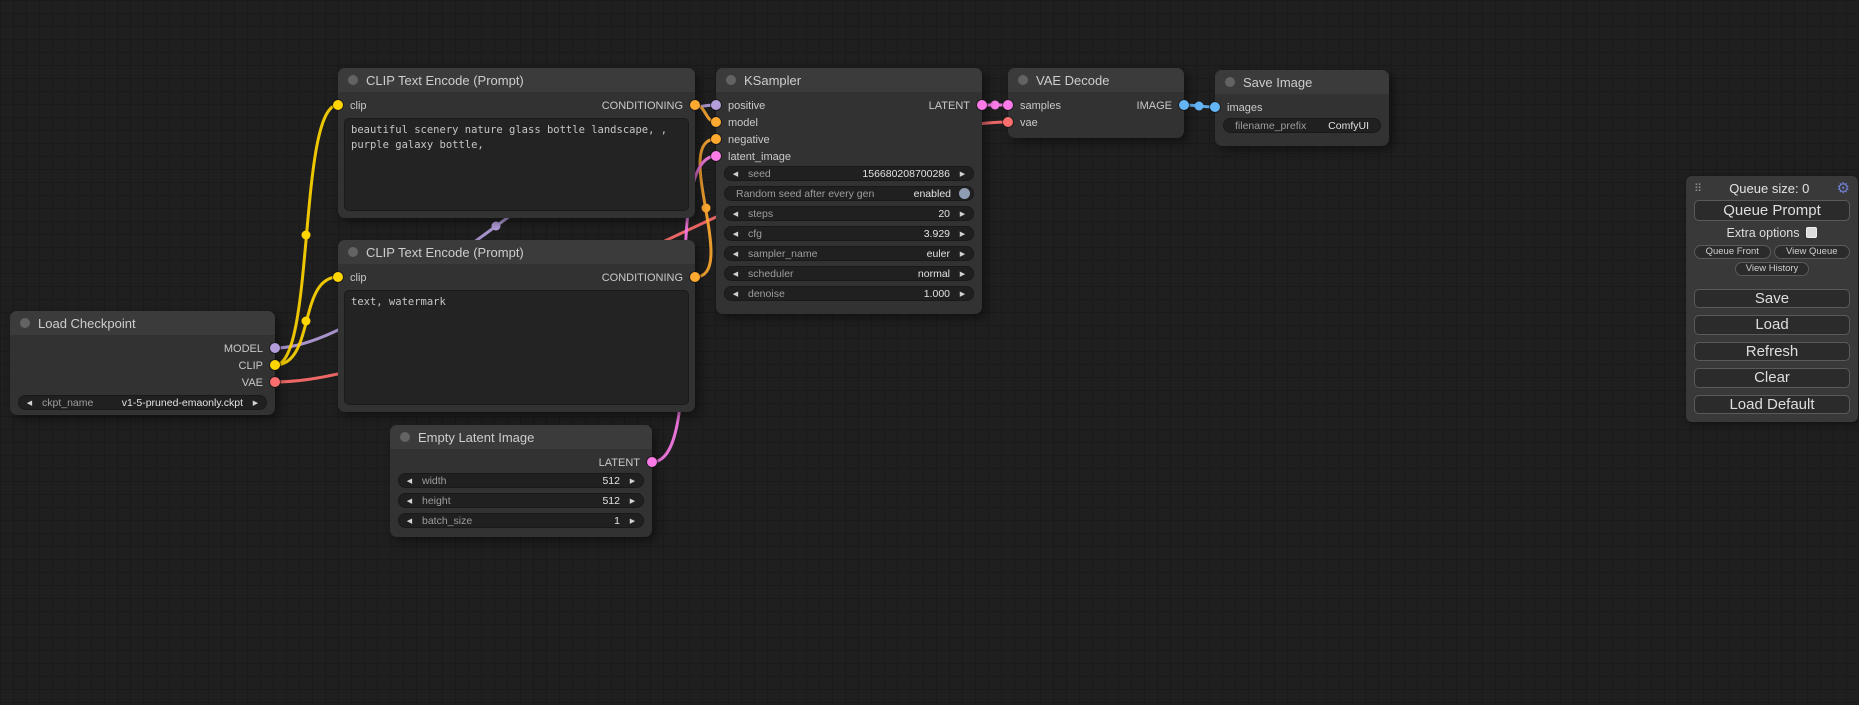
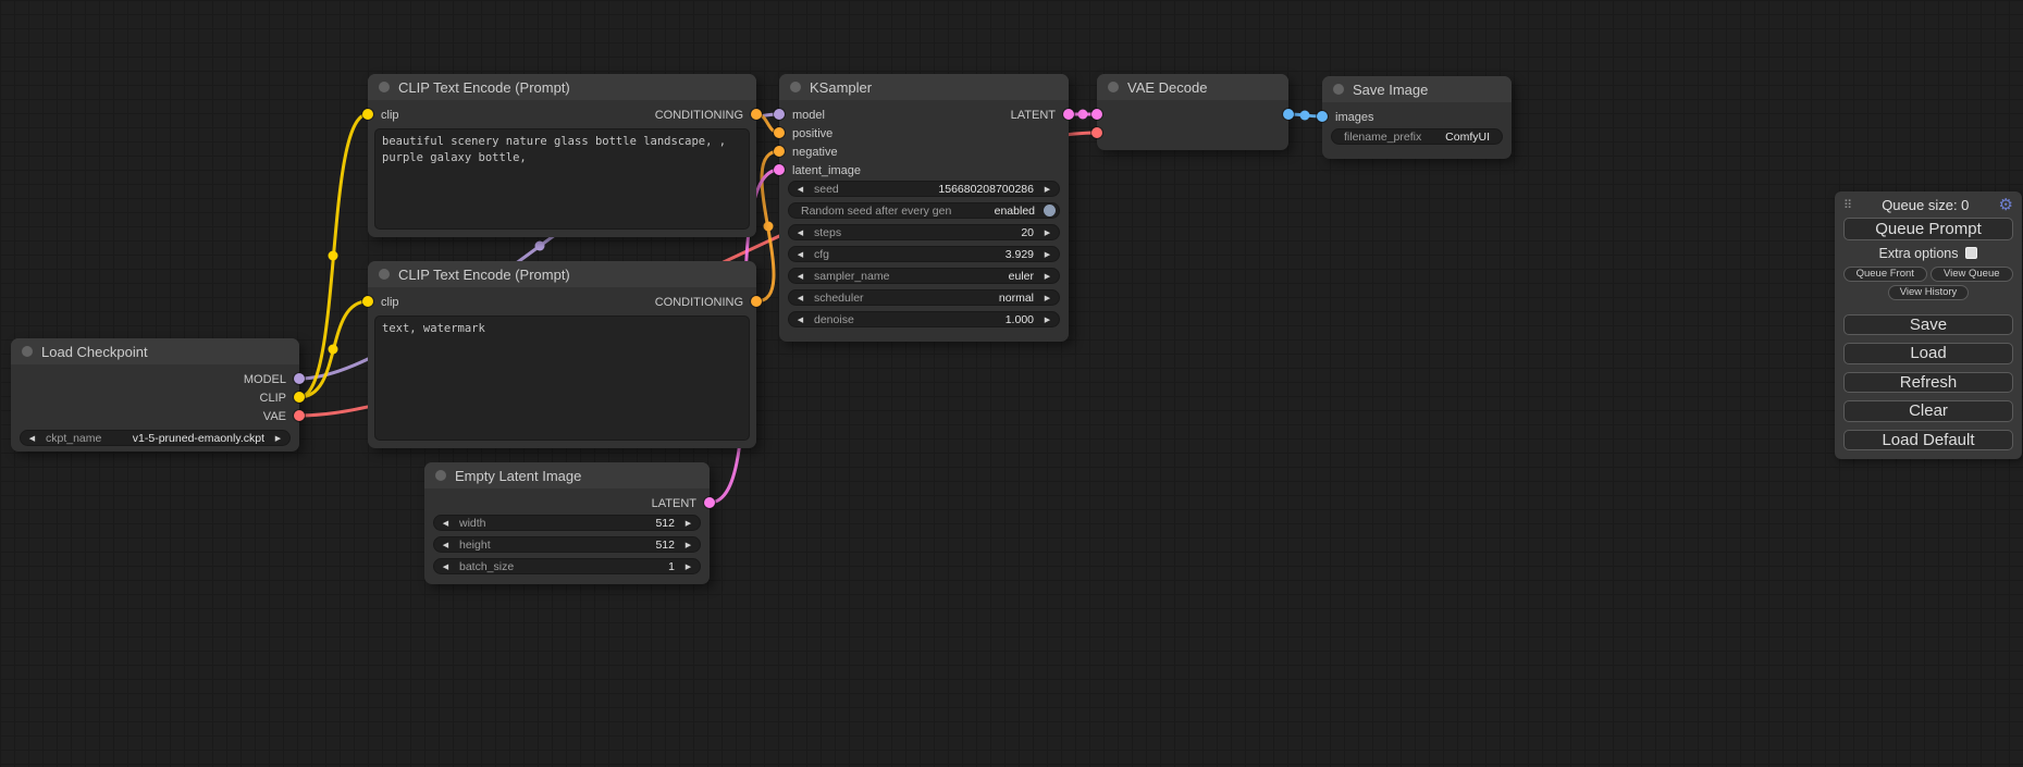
  Load Checkpoint
  MODEL
  CLIP
  VAE
  ckpt_name
  v1-5-pruned-emaonly.ckpt
  CLIP Text Encode (Prompt)
  clip
  CONDITIONING
  CLIP Text Encode (Prompt)
  clip
  CONDITIONING
  text, watermark
  Empty Latent Image
  LATENT
  width
  512
  height
  512
  batch_size
  1
  KSampler
- positive
+ model
  LATENT
- model
+ positive
  negative
  latent_image
  seed
  156680208700286
  Random seed after every gen
  enabled
  steps
  20
  cfg
  3.929
  sampler_name
  euler
  scheduler
  normal
  denoise
  1.000
  VAE Decode
- samples
- IMAGE
- vae
  Save Image
  images
  filename_prefix
  ComfyUI
  ⠿
  Queue size: 0
  ⚙
  Queue Prompt
  Extra options
  Queue Front
  View Queue
  View History
  Save
  Load
  Refresh
  Clear
  Load Default
